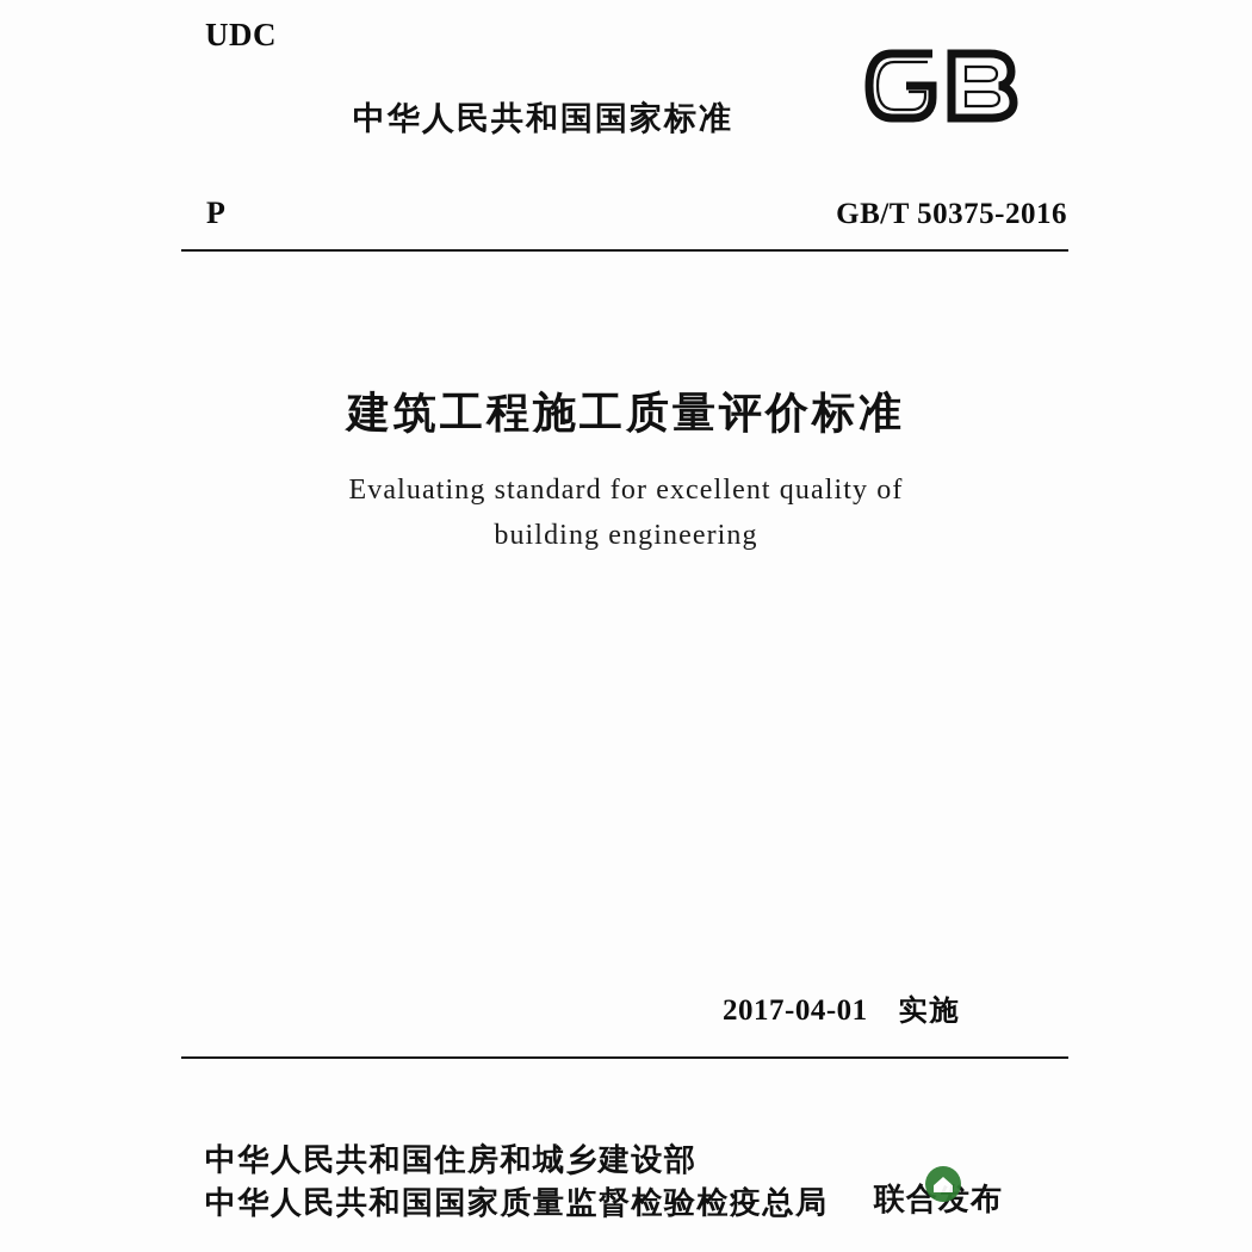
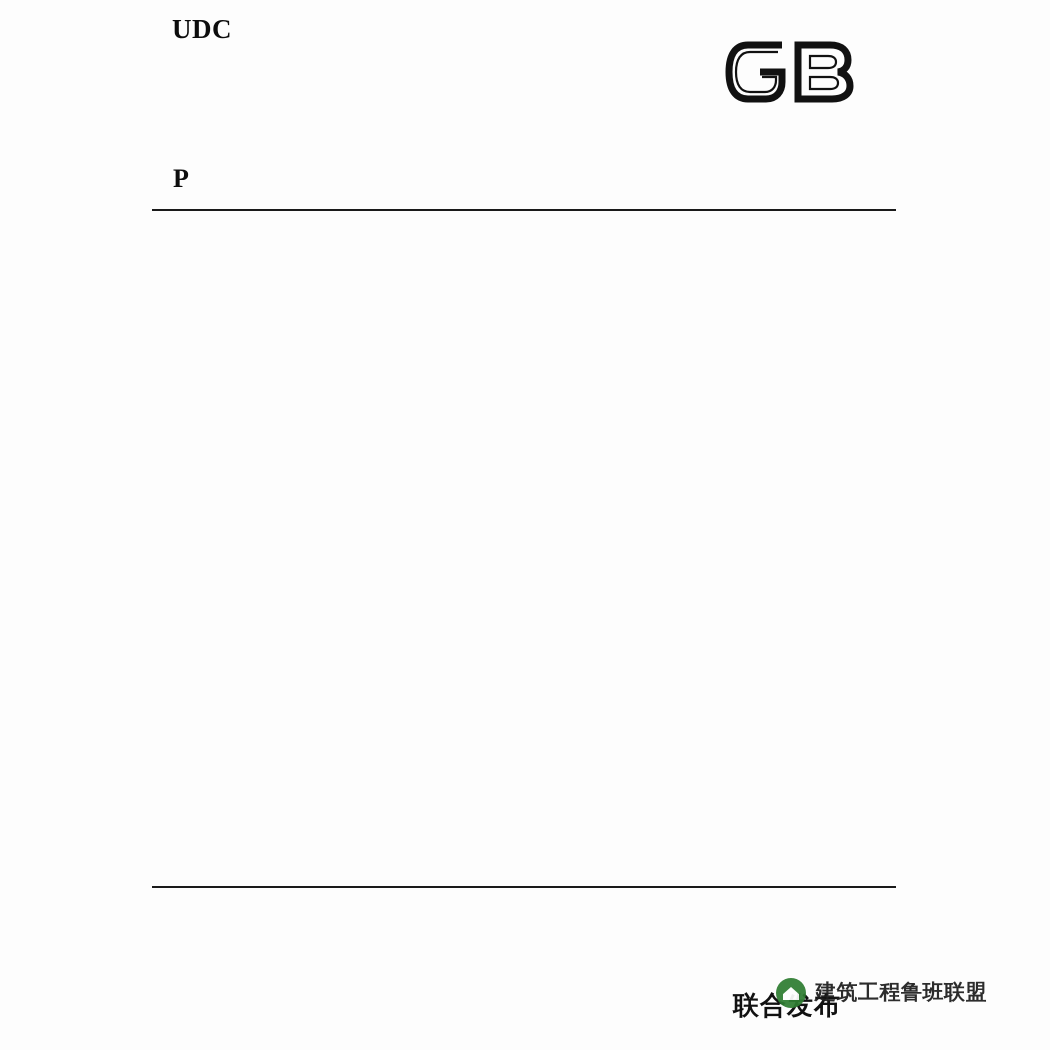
  UDC
- 中华人民共和国国家标准
  P
- GB/T 50375-2016
- 建筑工程施工质量评价标准
- Evaluating standard for excellent quality of
- building engineering
- 2017-04-01 实施
- 中华人民共和国住房和城乡建设部
- 中华人民共和国国家质量监督检验检疫总局
  联合发布
+ 建筑工程鲁班联盟
